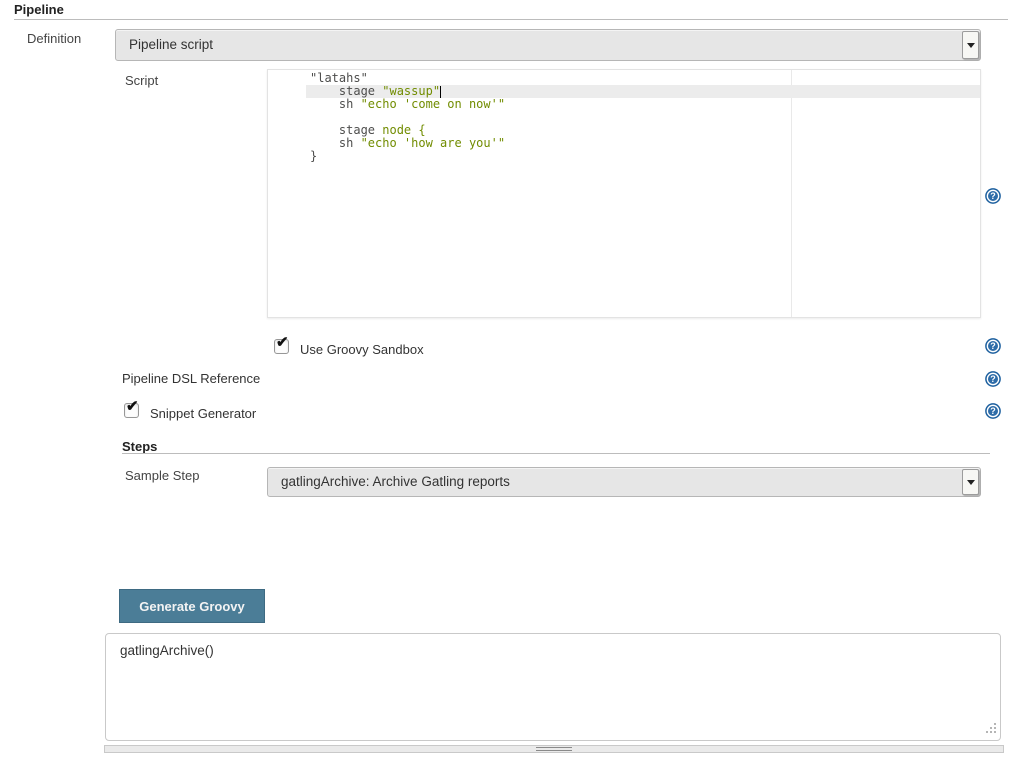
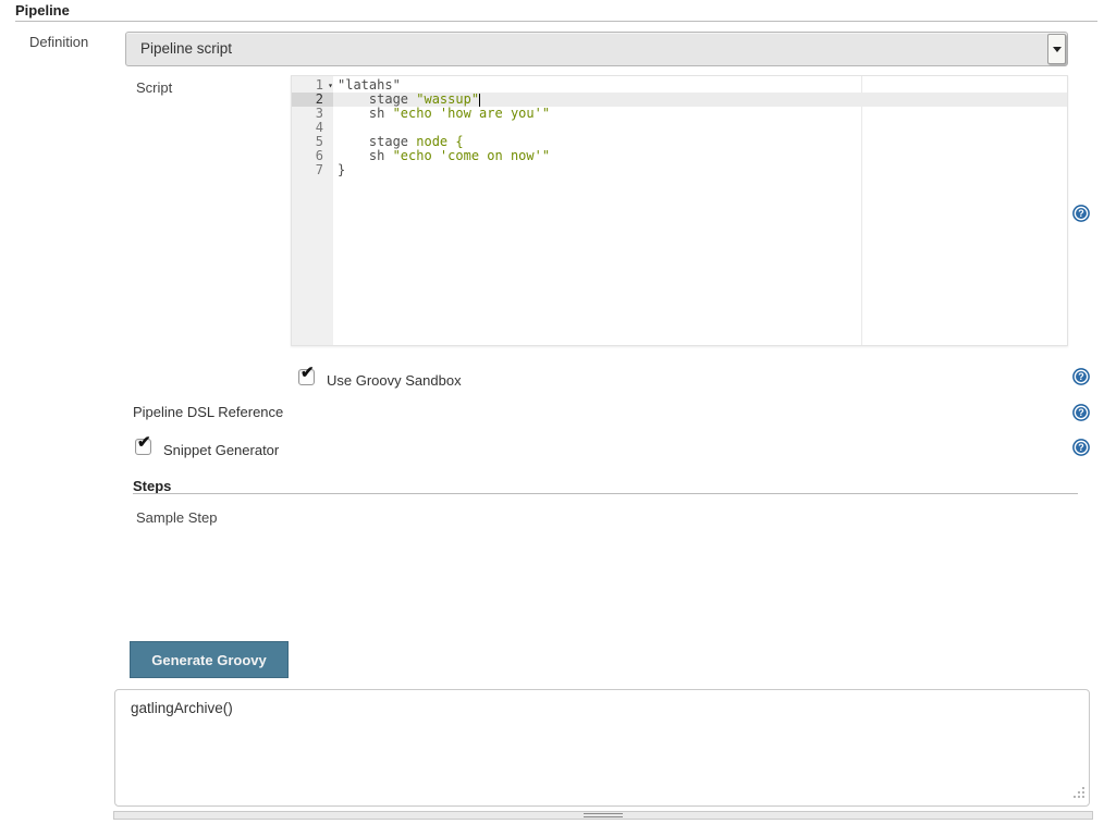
  Pipeline
  Definition
  Pipeline script
  Script
+ 1
+ ▾
+ 2
+ 3
+ 4
+ 5
+ 6
+ 7
  "latahs"
  stage "wassup"
- sh "echo 'come on now'"
+ sh "echo 'how are you'"
  stage node {
- sh "echo 'how are you'"
+ sh "echo 'come on now'"
  }
  ?
  ?
  ?
  ?
  ✔
  Use Groovy Sandbox
  Pipeline DSL Reference
  ✔
  Snippet Generator
  Steps
  Sample Step
- gatlingArchive: Archive Gatling reports
  Generate Groovy
  gatlingArchive()
